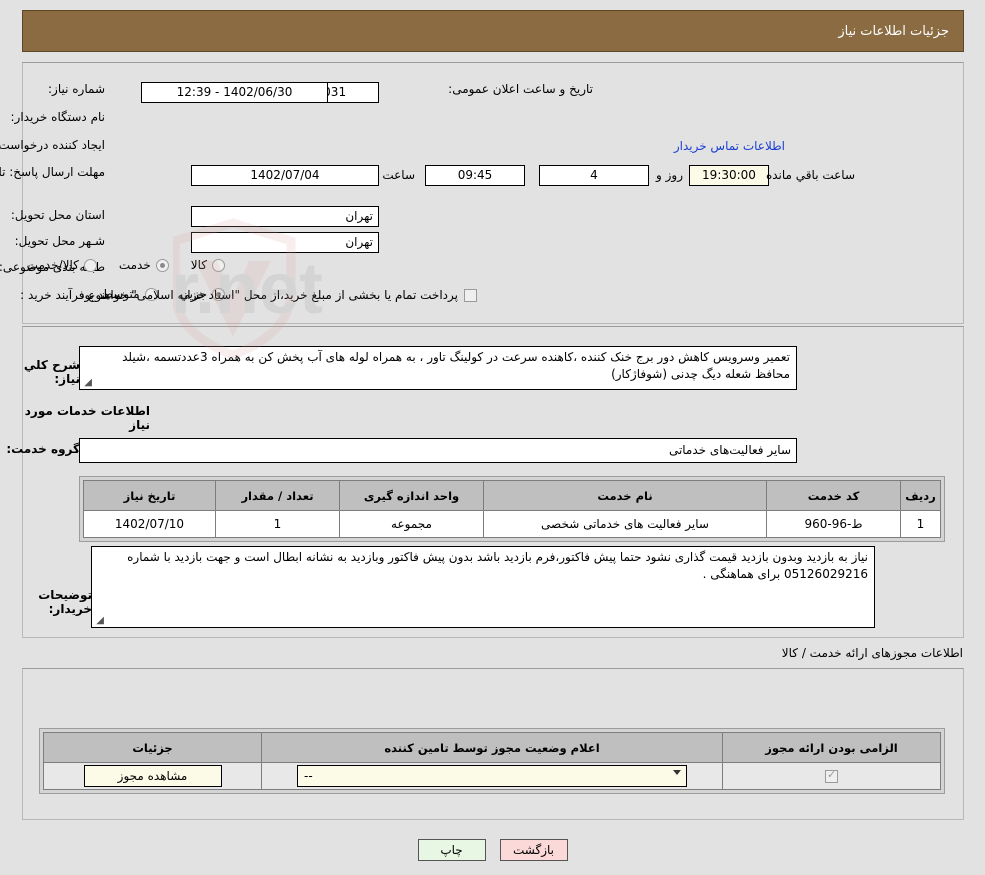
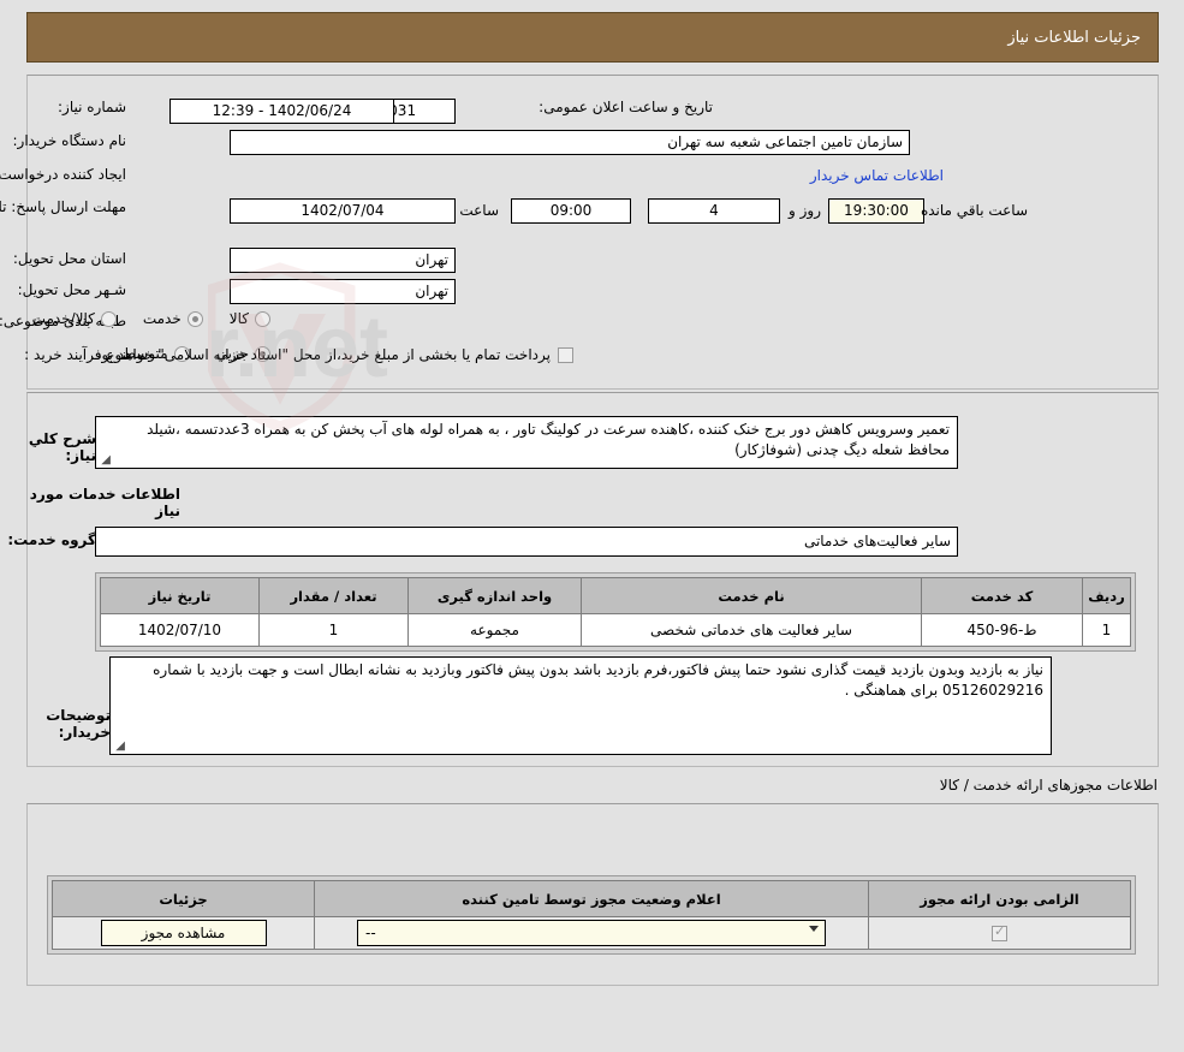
  جزئیات اطلاعات نیاز
  شماره نیاز:
  تاریخ و ساعت اعلان عمومی:
- 1402/06/30 - 12:39
+ 1402/06/24 - 12:39
  نام دستگاه خریدار:
+ سازمان تامین اجتماعی شعبه سه تهران
  ایجاد کننده درخواست
  اطلاعات تماس خریدار
  مهلت ارسال پاسخ: تا
  1402/07/04
  ساعت
- 09:45
+ 09:00
  4
  روز و
  19:30:00
  ساعت باقي مانده
  استان محل تحویل:
  تهران
  شـهر محل تحویل:
  تهران
  طه بندی موضوعی:
  کالا
  خدمت
  کالا/خدمت
  نوع فرآیند خرید :
  جزیي
  متوسط
  پرداخت تمام یا بخشی از مبلغ خرید،از محل "اسناد خزانه اسلامی" خواهد بود.
  شرح کلي نیاز:
  تعمیر وسرویس کاهش دور برج خنک کننده ،کاهنده سرعت در کولینگ تاور ، به همراه لوله های آب پخش کن به همراه 3عددتسمه ،شیلد محافظ شعله دیگ چدنی (شوفاژکار)
  ◢
  اطلاعات خدمات مورد نیاز
  گروه خدمت:
  سایر فعالیت‌های خدماتی
  ردیف	کد خدمت	نام خدمت	واحد اندازه گیری	تعداد / مقدار	تاریخ نیاز
- 1	ط-96-960	سایر فعالیت های خدماتی شخصی	مجموعه	1	1402/07/10
+ 1	ط-96-450	سایر فعالیت های خدماتی شخصی	مجموعه	1	1402/07/10
  توضیحات خریدار:
  نیاز به بازدید وبدون بازدید قیمت گذاری نشود حتما پیش فاکتور،فرم بازدید باشد بدون پیش فاکتور وبازدید به نشانه ابطال است و جهت بازدید با شماره 05126029216 برای هماهنگی .
  ◢
  اطلاعات مجوزهای ارائه خدمت / کالا
  الزامی بودن ارائه مجوز	اعلام وضعیت مجوز توسط تامین کننده	جزئیات
  	--	مشاهده مجوز
- بازگشت
- چاپ
